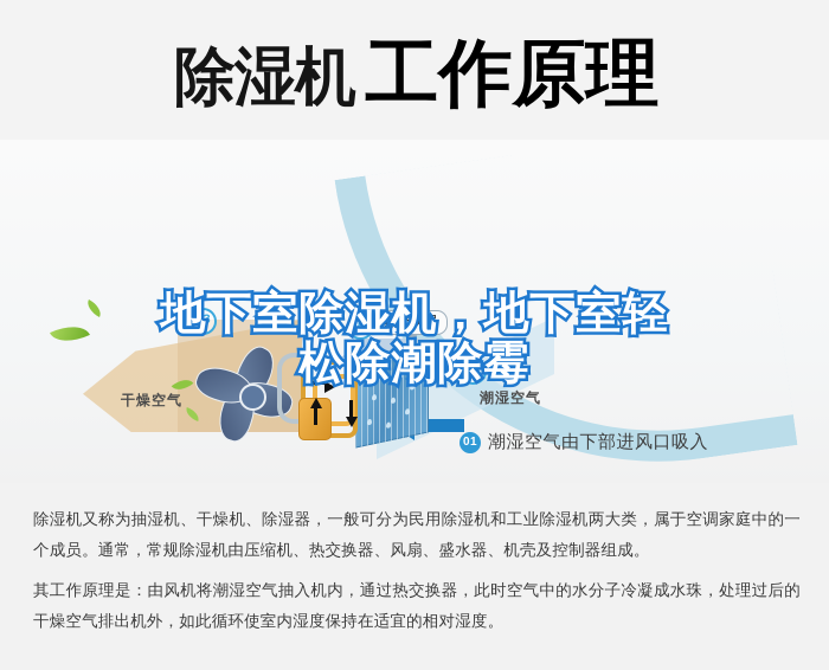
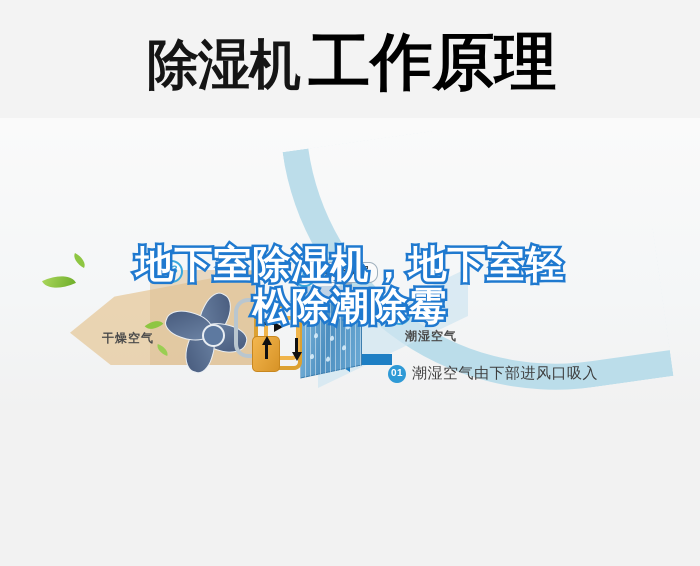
  除湿机 工作原理
  干燥空气
  潮湿空气
  01
  02
  03
  热交换器
  01 潮湿空气由下部进风口吸入
  地下室除湿机，地下室轻
  松除潮除霉
- 除湿机又称为抽湿机、干燥机、除湿器，一般可分为民用除湿机和工业除湿机两大类，属于空调家庭中的一个成员。通常，常规除湿机由压缩机、热交换器、风扇、盛水器、机壳及控制器组成。
- 其工作原理是：由风机将潮湿空气抽入机内，通过热交换器，此时空气中的水分子冷凝成水珠，处理过后的干燥空气排出机外，如此循环使室内湿度保持在适宜的相对湿度。
